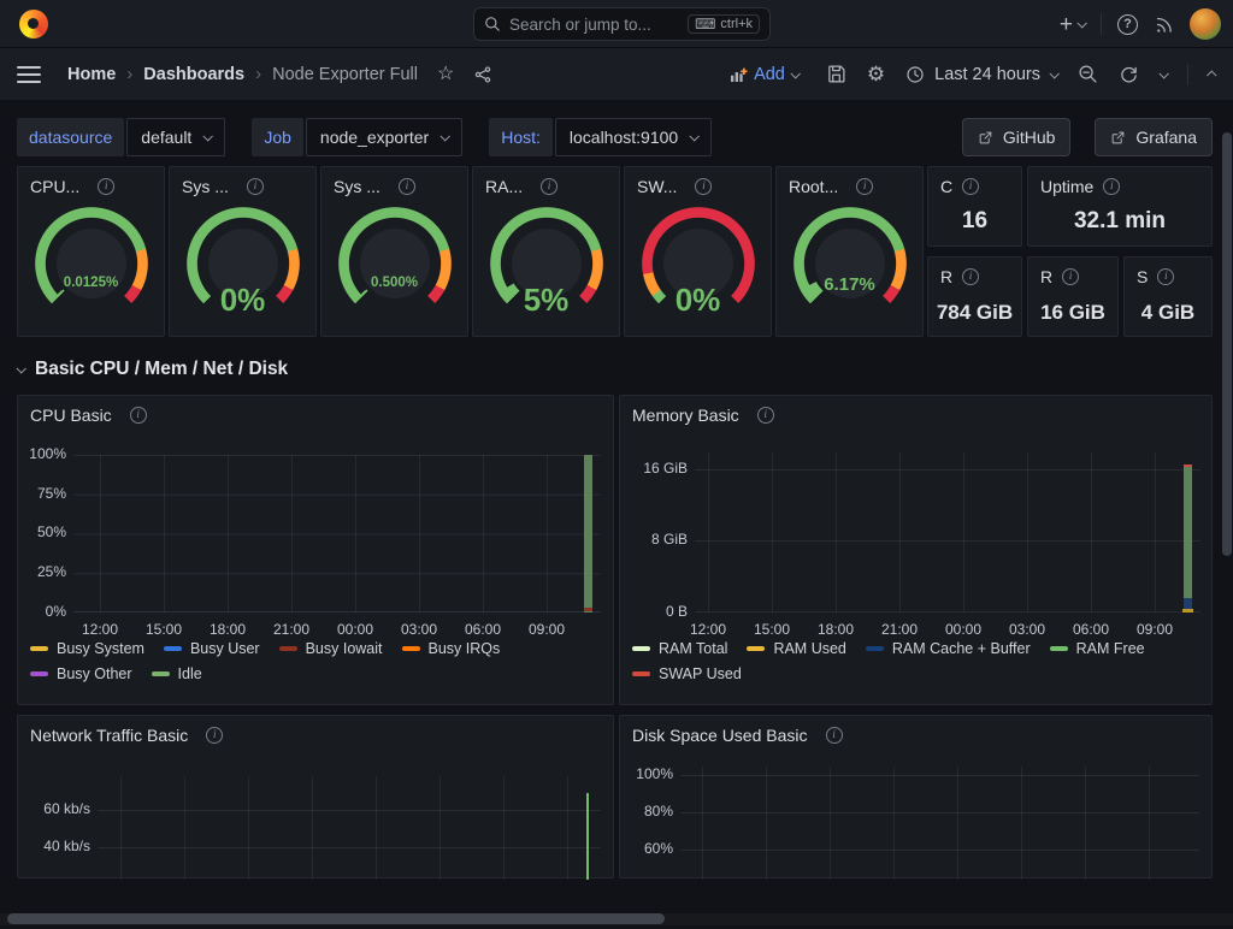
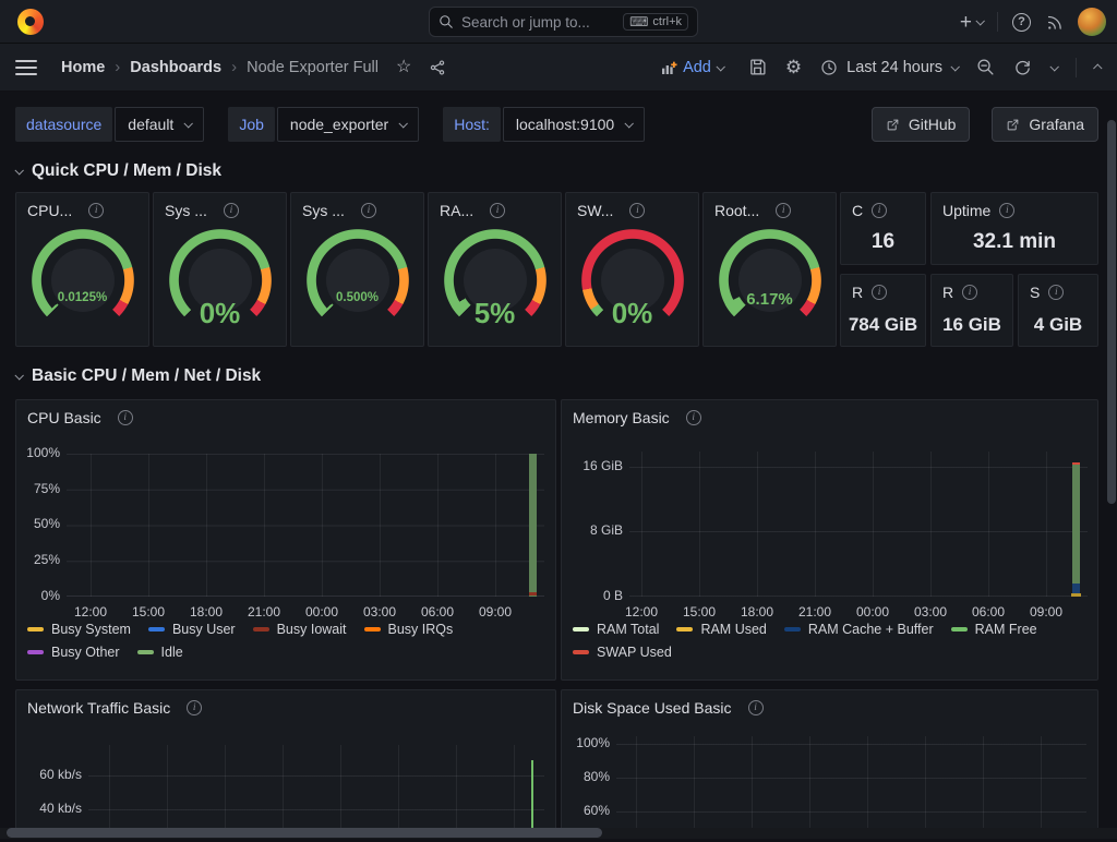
  Search or jump to...
  ⌨
  ctrl+k
  +
  ?
  Home
  ›
  Dashboards
  ›
  Node Exporter Full
  ☆
  Add
  ⚙
  Last 24 hours
  datasource
  default
  Job
  node_exporter
  Host:
  localhost:9100
  GitHub
  Grafana
+ Quick CPU / Mem / Disk
  CPU...
  i
  0.0125%
  Sys ...
  i
  0%
  Sys ...
  i
  0.500%
  RA...
  i
  5%
  SW...
  i
  0%
  Root...
  i
  6.17%
  C
  i
  16
  Uptime
  i
  32.1 min
  R
  i
  784 GiB
  R
  i
  16 GiB
  S
  i
  4 GiB
  Basic CPU / Mem / Net / Disk
  CPU Basic
  i
  100%
  75%
  50%
  25%
  0%
  12:00
  15:00
  18:00
  21:00
  00:00
  03:00
  06:00
  09:00
  Busy System
  Busy User
  Busy Iowait
  Busy IRQs
  Busy Other
  Idle
  Memory Basic
  i
  16 GiB
  8 GiB
  0 B
  12:00
  15:00
  18:00
  21:00
  00:00
  03:00
  06:00
  09:00
  RAM Total
  RAM Used
  RAM Cache + Buffer
  RAM Free
  SWAP Used
  Network Traffic Basic
  i
  60 kb/s
  40 kb/s
  Disk Space Used Basic
  i
  100%
  80%
  60%
